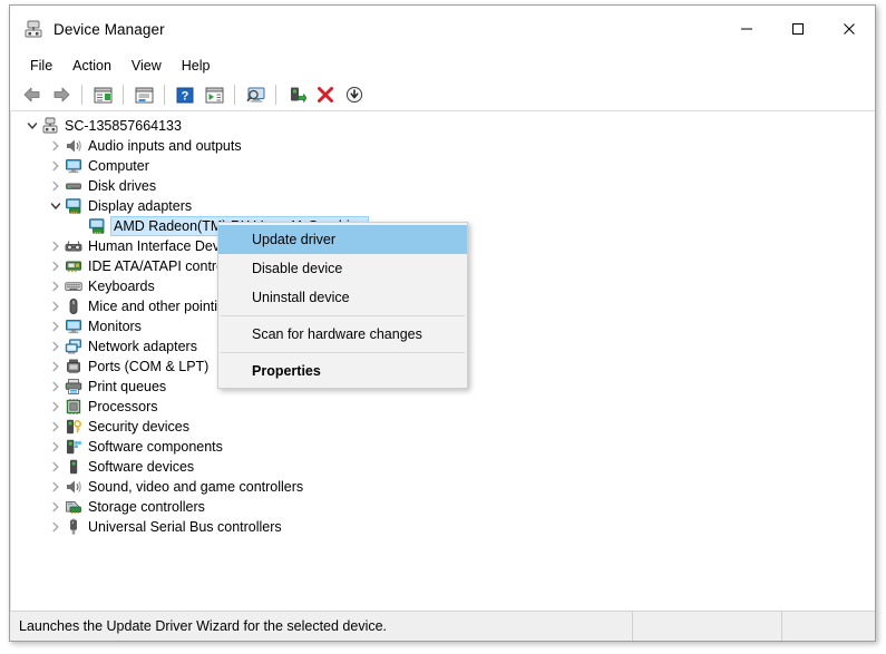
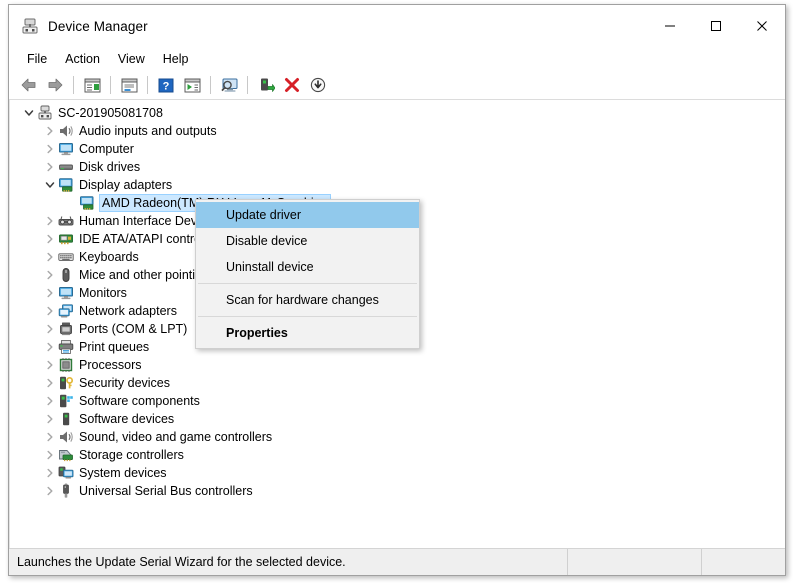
  Device Manager
  File
  Action
  View
  Help
  ?
- SC-135857664133
+ SC-201905081708
  Audio inputs and outputs
  Computer
  Disk drives
  Display adapters
  Human Interface Dev
  IDE ATA/ATAPI contr
  Keyboards
  Monitors
  Network adapters
  Ports (COM & LPT)
  Print queues
  Processors
  Security devices
  Software components
  Software devices
  Sound, video and game controllers
  Storage controllers
+ System devices
  Universal Serial Bus controllers
  Update driver
  Disable device
  Uninstall device
  Scan for hardware changes
  Properties
- Launches the Update Driver Wizard for the selected device.
+ Launches the Update Serial Wizard for the selected device.
